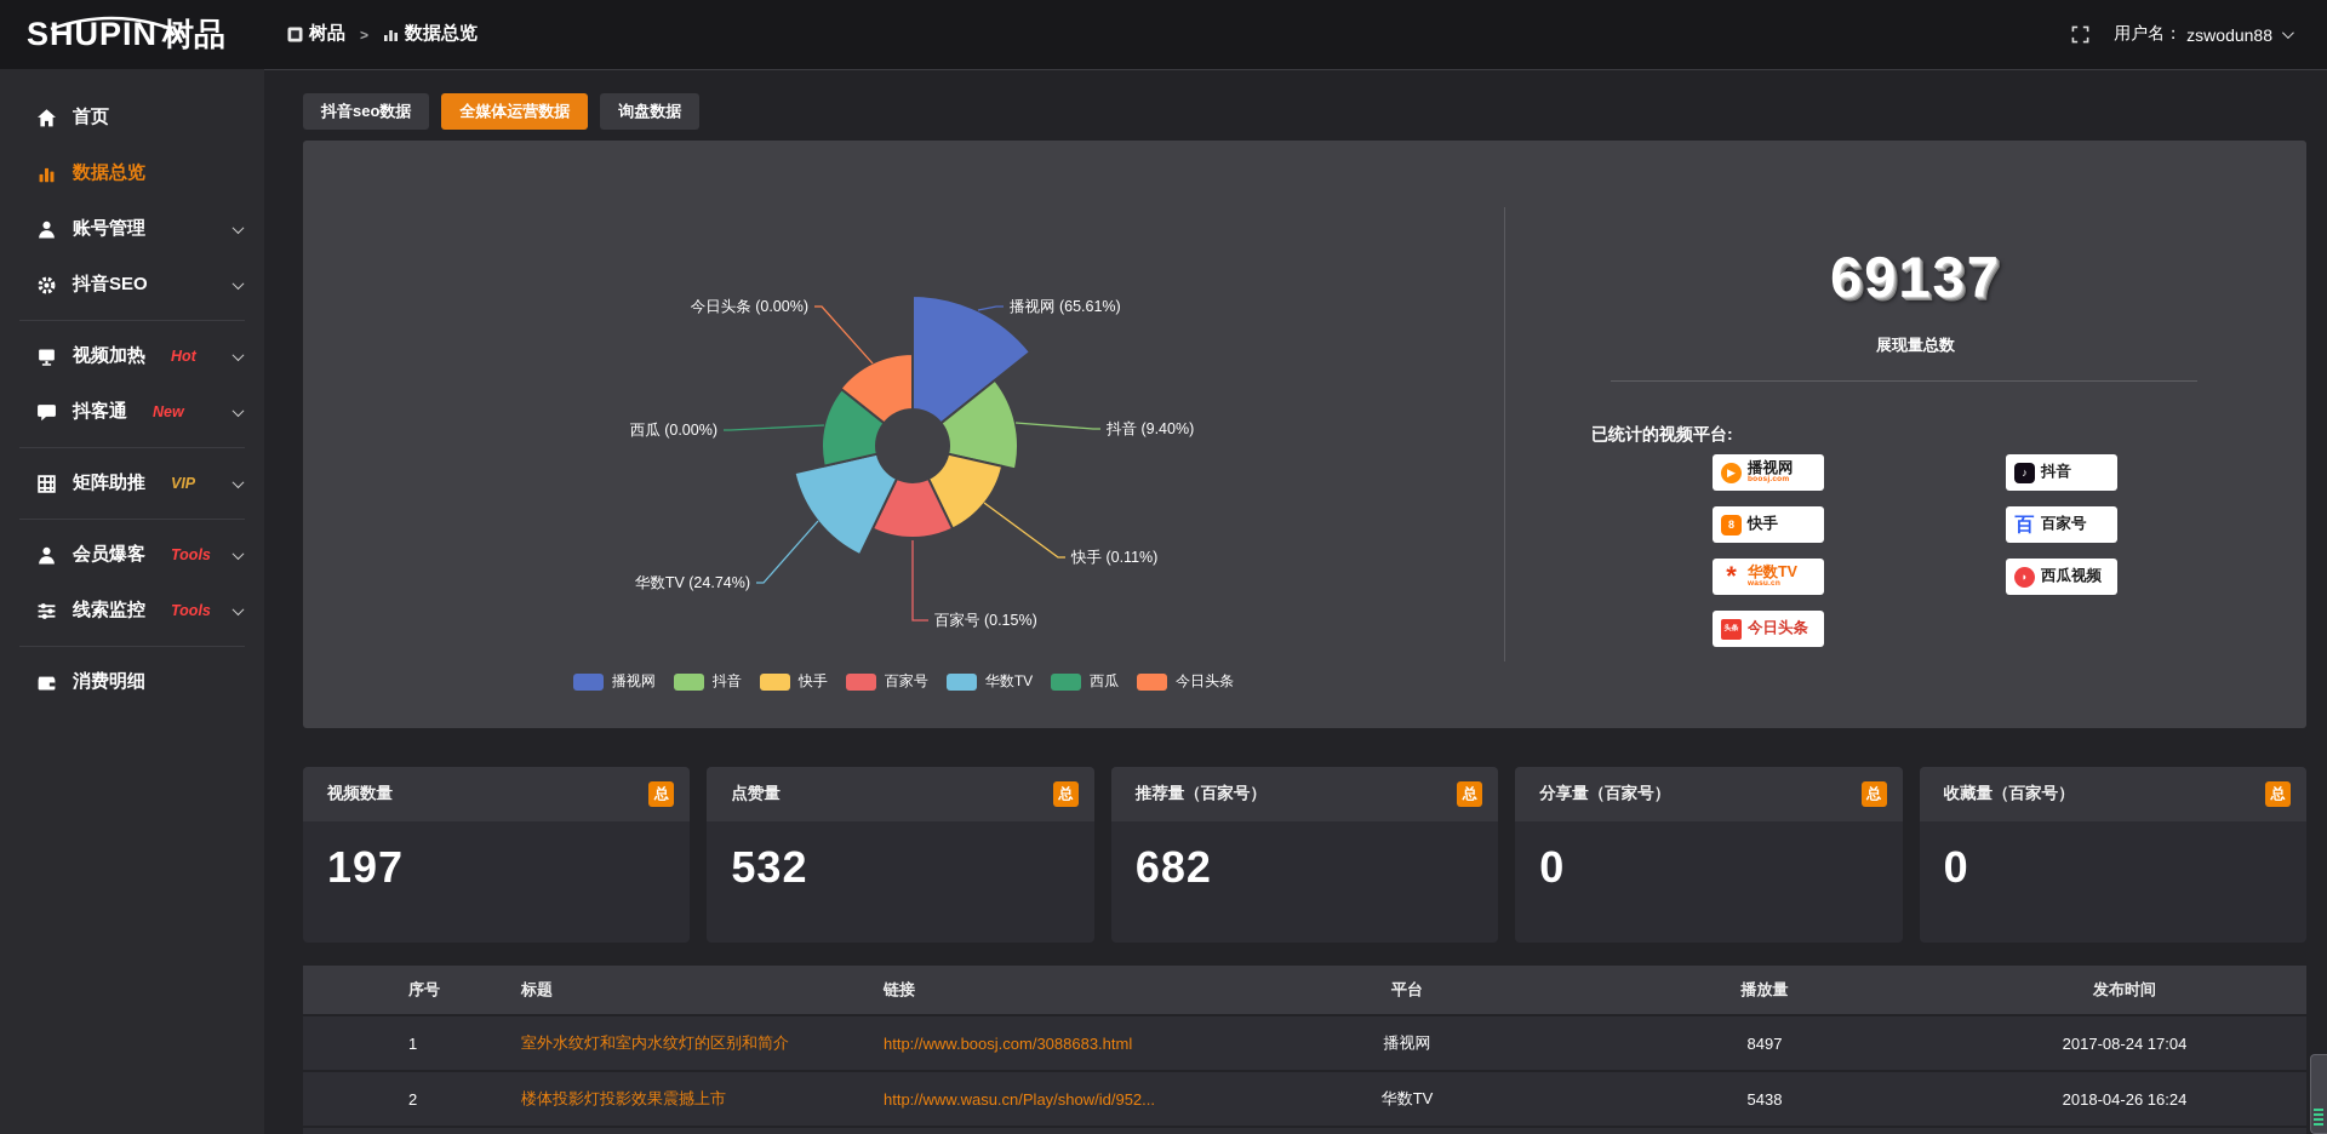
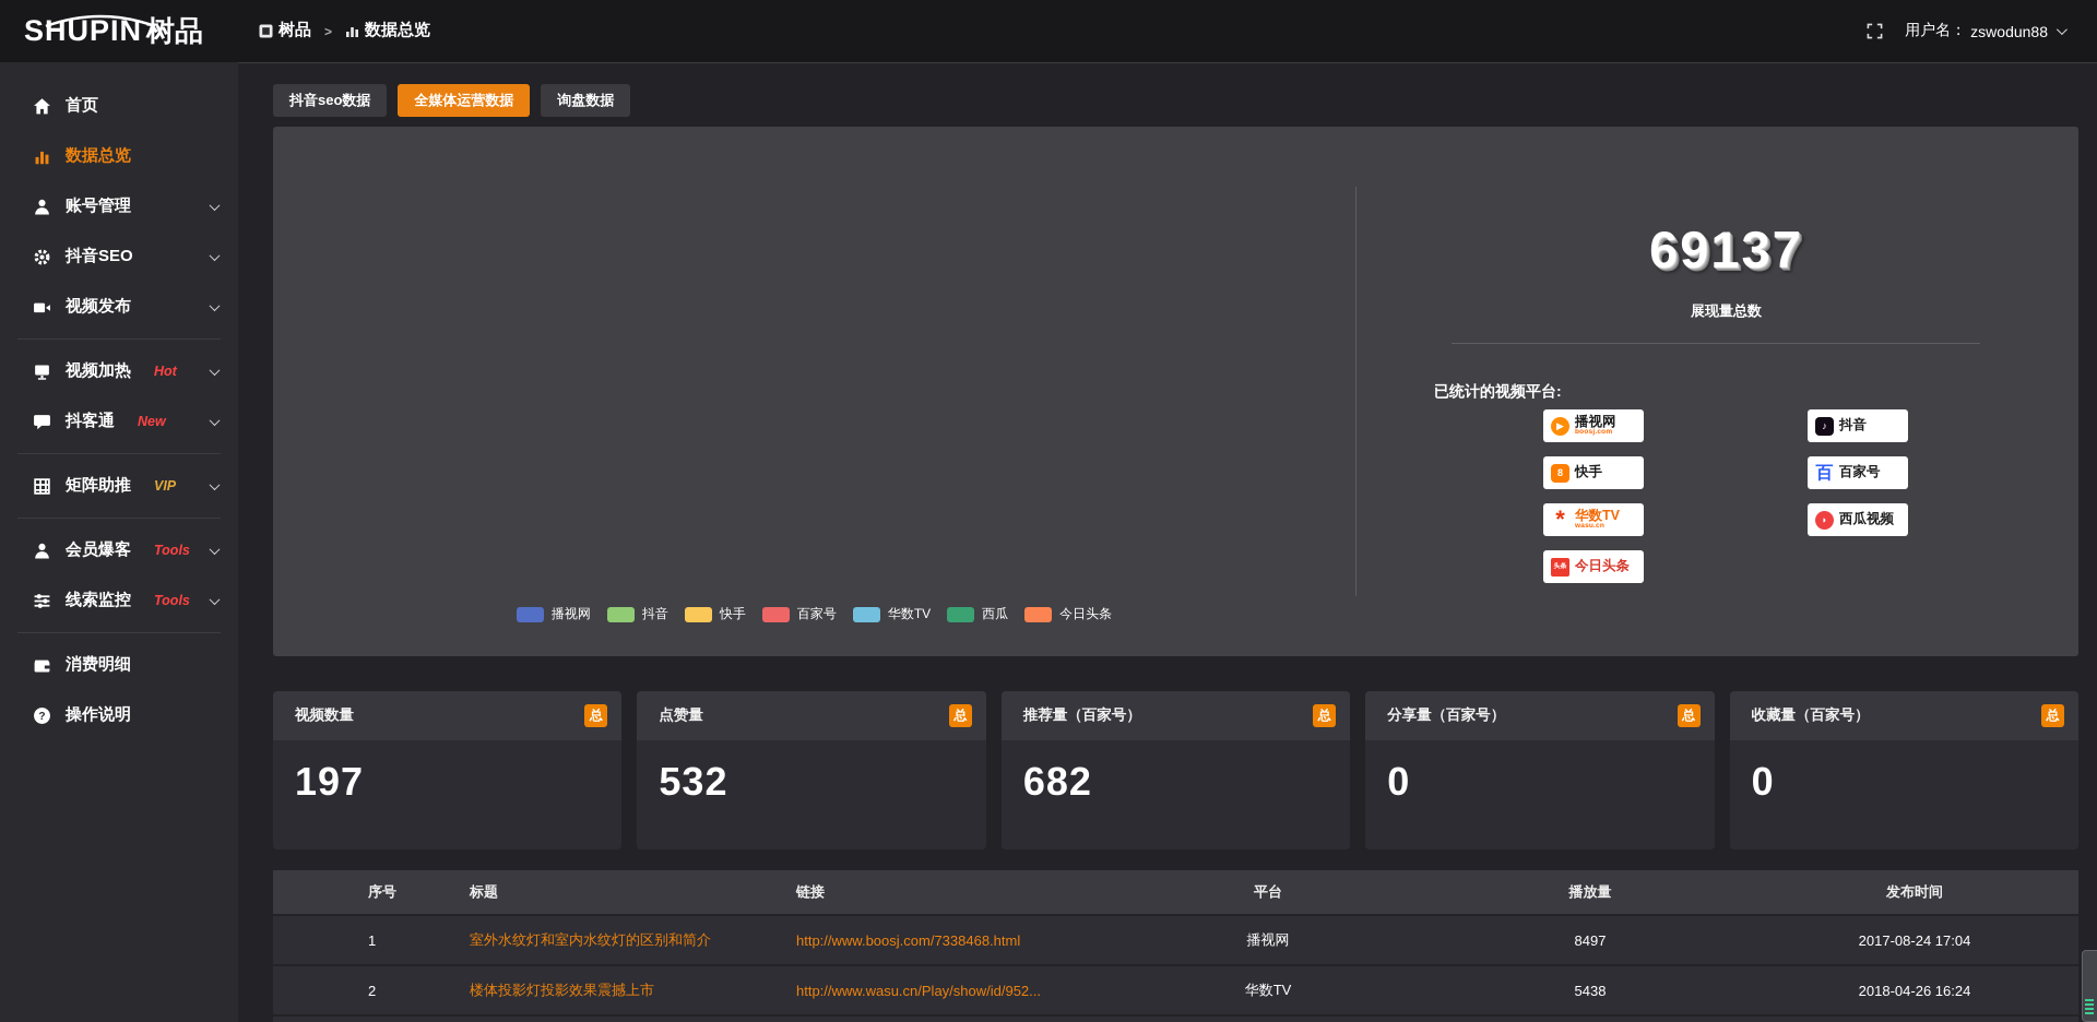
  SHUPIN
  树品
  树品
  >
  数据总览
  用户名：
  zswodun88
  首页
  数据总览
  账号管理
  抖音SEO
+ 视频发布
  视频加热
  Hot
  抖客通
  New
  矩阵助推
  VIP
  会员爆客
  Tools
  线索监控
  Tools
  消费明细
+ ?
+ 操作说明
  抖音seo数据
  全媒体运营数据
  询盘数据
- 播视网 (65.61%)
- 抖音 (9.40%)
- 快手 (0.11%)
- 百家号 (0.15%)
- 华数TV (24.74%)
- 西瓜 (0.00%)
- 今日头条 (0.00%)
  播视网
  抖音
  快手
  百家号
  华数TV
  西瓜
  今日头条
  69137
  展现量总数
  已统计的视频平台:
  ▶
  播视网
  ♪
  抖音
  8
  快手
  百
  百家号
  *
  华数TV
  ◗
  西瓜视频
  今日头条
  视频数量
  总
  197
  点赞量
  总
  532
  推荐量（百家号）
  总
  682
  分享量（百家号）
  总
  0
  收藏量（百家号）
  总
  0
  	序号	标题	链接	平台	播放量	发布时间
- 	1	室外水纹灯和室内水纹灯的区别和简介	http://www.boosj.com/3088683.html	播视网	8497	2017-08-24 17:04
+ 	1	室外水纹灯和室内水纹灯的区别和简介	http://www.boosj.com/7338468.html	播视网	8497	2017-08-24 17:04
  	2	楼体投影灯投影效果震撼上市	http://www.wasu.cn/Play/show/id/952...	华数TV	5438	2018-04-26 16:24
